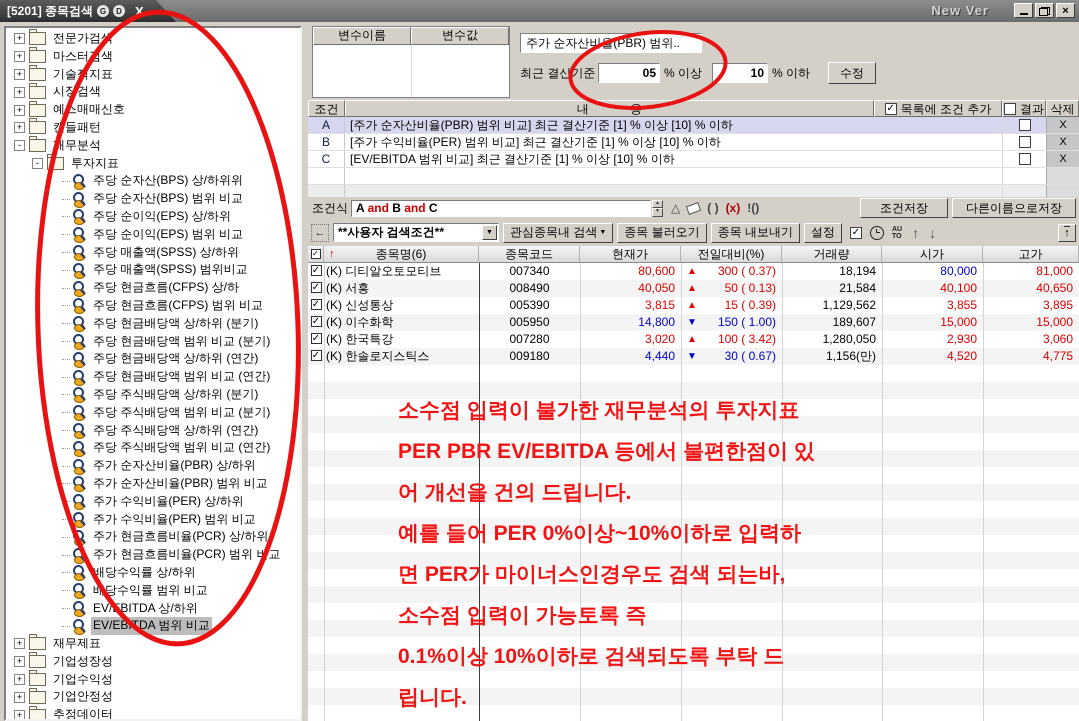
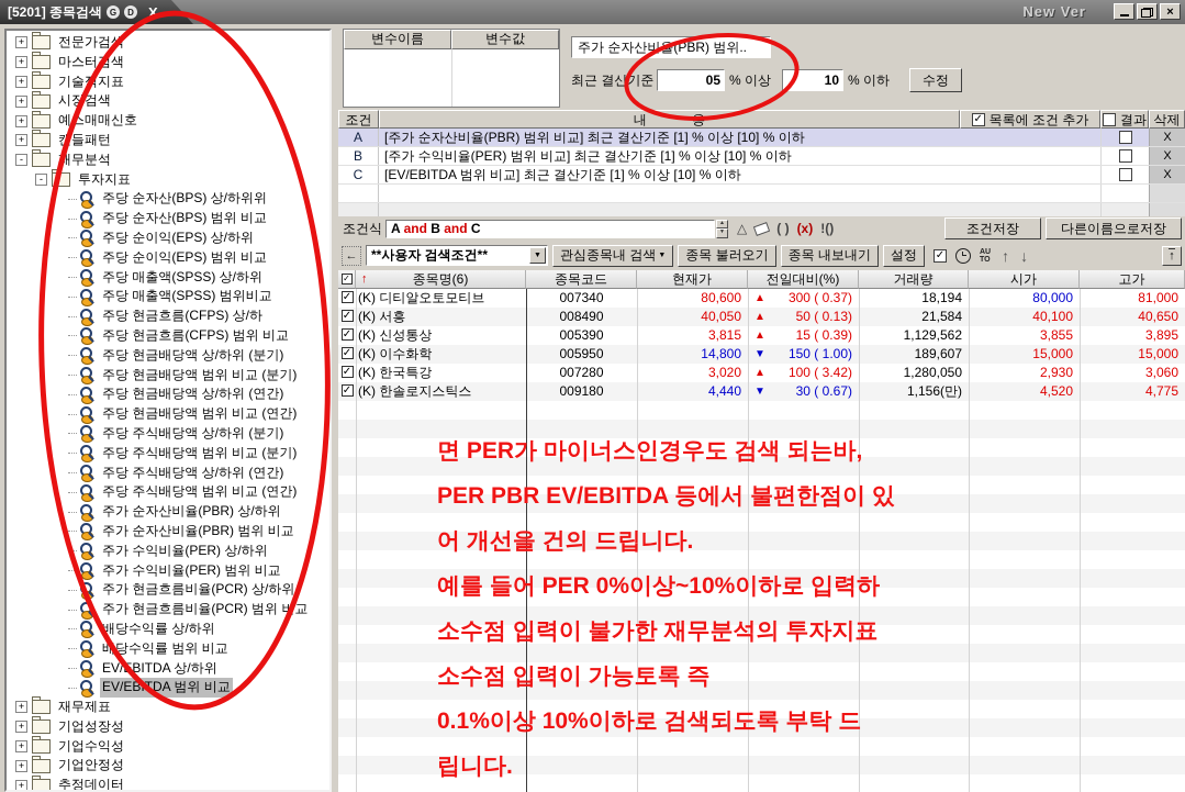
  [5201] 종목검색
  G
  D
  X
  New Ver
  ×
  +
  전문가검
  +
  마스터색
  +
  기술지표
  +
  시장검색
  +
  예스매매신호
  +
  캔들패턴
  -
  무분석
  -
  투자지표
  주당 순자산(BPS) 상/하위위
  주당 순자산(BPS) 범위 비교
  주당 순이익(EPS) 상/하위
  주당 순이익(EPS) 범위 비교
  주당 매출액(SPSS) 상/하위
  주당 매출액(SPSS) 범위비교
  주당 현금흐름(CFPS) 상/하
  주당 현금흐름(CFPS) 범위 비교
  주당 현금배당액 상/하위 (분기)
  주당 현금배당액 범위 비교 (분기)
  주당 현금배당액 상/하위 (연간)
  주당 현금배당액 범위 비교 (연간)
  주당 주식배당액 상/하위 (분기)
  주당 주식배당액 범위 비교 (분기)
  주당 주식배당액 상/하위 (연간)
  주당 주식배당액 범위 비교 (연간)
  주가 순자산비율(PBR) 상/하위
  주가 순자산비율(PBR) 범위 비교
  주가 수익비율(PER) 상/하위
  주가 수익비율(PER) 범위 비교
  주가 현금흐름비율(PCR) 상/하위
  주가 현금흐름비율(PCR) 범위 비교
  배당수익률 상/하위
  배당수익률 범위 비교
  EV/BITDA 상/하위
  EV/EBDA 범위 비교
  +
  재무제표
  +
  기업성장성
  +
  기업수익성
  +
  기업안정성
  +
  추정데이터
  변수이름
  변수값
  주가 순자산비(PBR) 범위..
  최근 결산기준
  05
  % 이상
  10
  % 이하
  수정
  조건
  ✓
  목록에 조건 추가
  결과
  삭제
  A
  [주가 순자산비율(PBR) 범위 비교] 최근 결산기준 [1] % 이상 [10] % 이하
  X
  B
  [주가 수익비율(PER) 범위 비교] 최근 결산기준 [1] % 이상 [10] % 이하
  X
  C
  [EV/EBITDA 범위 비교] 최근 결산기준 [1] % 이상 [10] % 이하
  X
  조건식
  A and B and C
  △
  ( )
  (x)
  !()
  조건저장
  다른이름으로저장
  ←
  **사용자 검색조건**
  관심종목내 검색
  종목 불러오기
  종목 내보내기
  설정
  ✓
  ↑
  ↓
  ↑
  ✓
  ↑
  종목명(6)
  종목코드
  현재가
  전일대비(%)
  거래량
  시가
  고가
  ✓
  (K) 디티알오토모티브
  007340
  80,600
  ▲
  300 ( 0.37)
  18,194
  80,000
  81,000
  ✓
  (K) 서흥
  008490
  40,050
  ▲
  50 ( 0.13)
  21,584
  40,100
  40,650
  ✓
  (K) 신성통상
  005390
  3,815
  ▲
  15 ( 0.39)
  1,129,562
  3,855
  3,895
  ✓
  (K) 이수화학
  005950
  14,800
  ▼
  150 ( 1.00)
  189,607
  15,000
  15,000
  ✓
  (K) 한국특강
  007280
  3,020
  ▲
  100 ( 3.42)
  1,280,050
  2,930
  3,060
  ✓
  (K) 한솔로지스틱스
  009180
  4,440
  ▼
  30 ( 0.67)
  1,156(만)
  4,520
  4,775
- 소수점 입력이 불가한 재무분석의 투자지표
+ 면 PER가 마이너스인경우도 검색 되는바,
  PER PBR EV/EBITDA 등에서 불편한점이 있
  어 개선을 건의 드립니다.
  예를 들어 PER 0%이상~10%이하로 입력하
- 면 PER가 마이너스인경우도 검색 되는바,
+ 소수점 입력이 불가한 재무분석의 투자지표
  소수점 입력이 가능토록 즉
  0.1%이상 10%이하로 검색되도록 부탁 드
  립니다.
